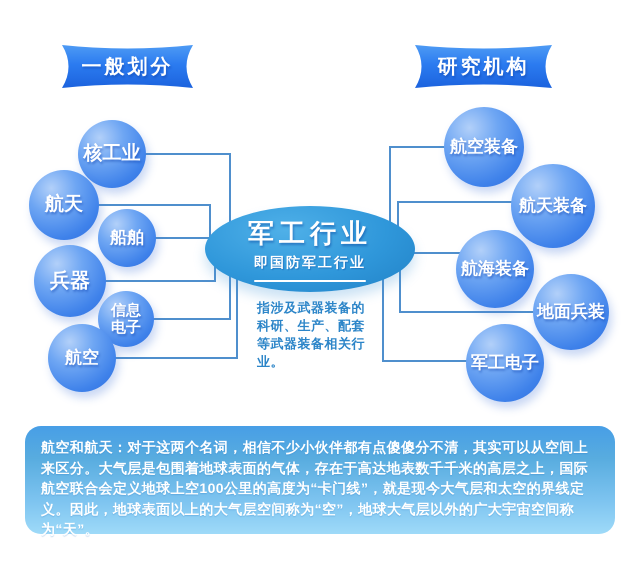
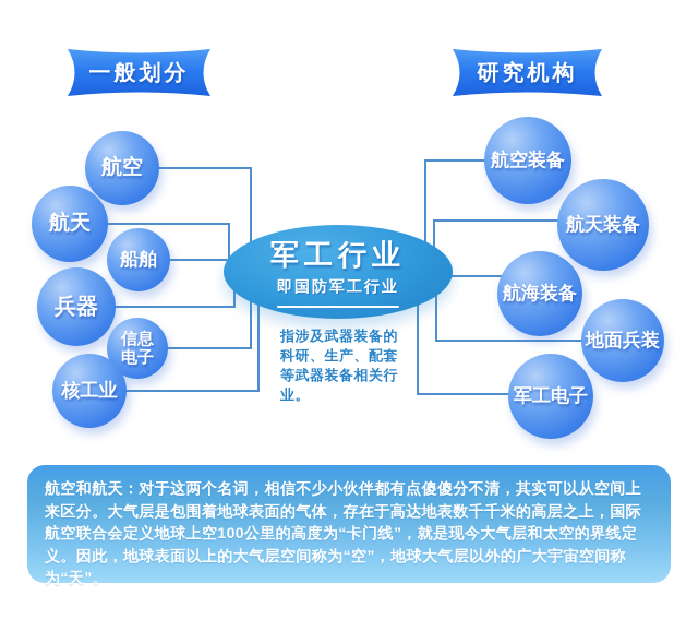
  一般划分
  研究机构
  军工行业
  即国防军工行业
  指涉及武器装备的科研、生产、配套等武器装备相关行业。
- 核工业
+ 航空
  航天
  船舶
  兵器
  信息
  电子
- 航空
+ 核工业
  航空装备
  航天装备
  航海装备
  地面兵装
  军工电子
  航空和航天：对于这两个名词，相信不少小伙伴都有点傻傻分不清，其实可以从空间上来区分。大气层是包围着地球表面的气体，存在于高达地表数千千米的高层之上，国际航空联合会定义地球上空100公里的高度为“卡门线”，就是现今大气层和太空的界线定义。因此，地球表面以上的大气层空间称为“空”，地球大气层以外的广大宇宙空间称为“天”。
